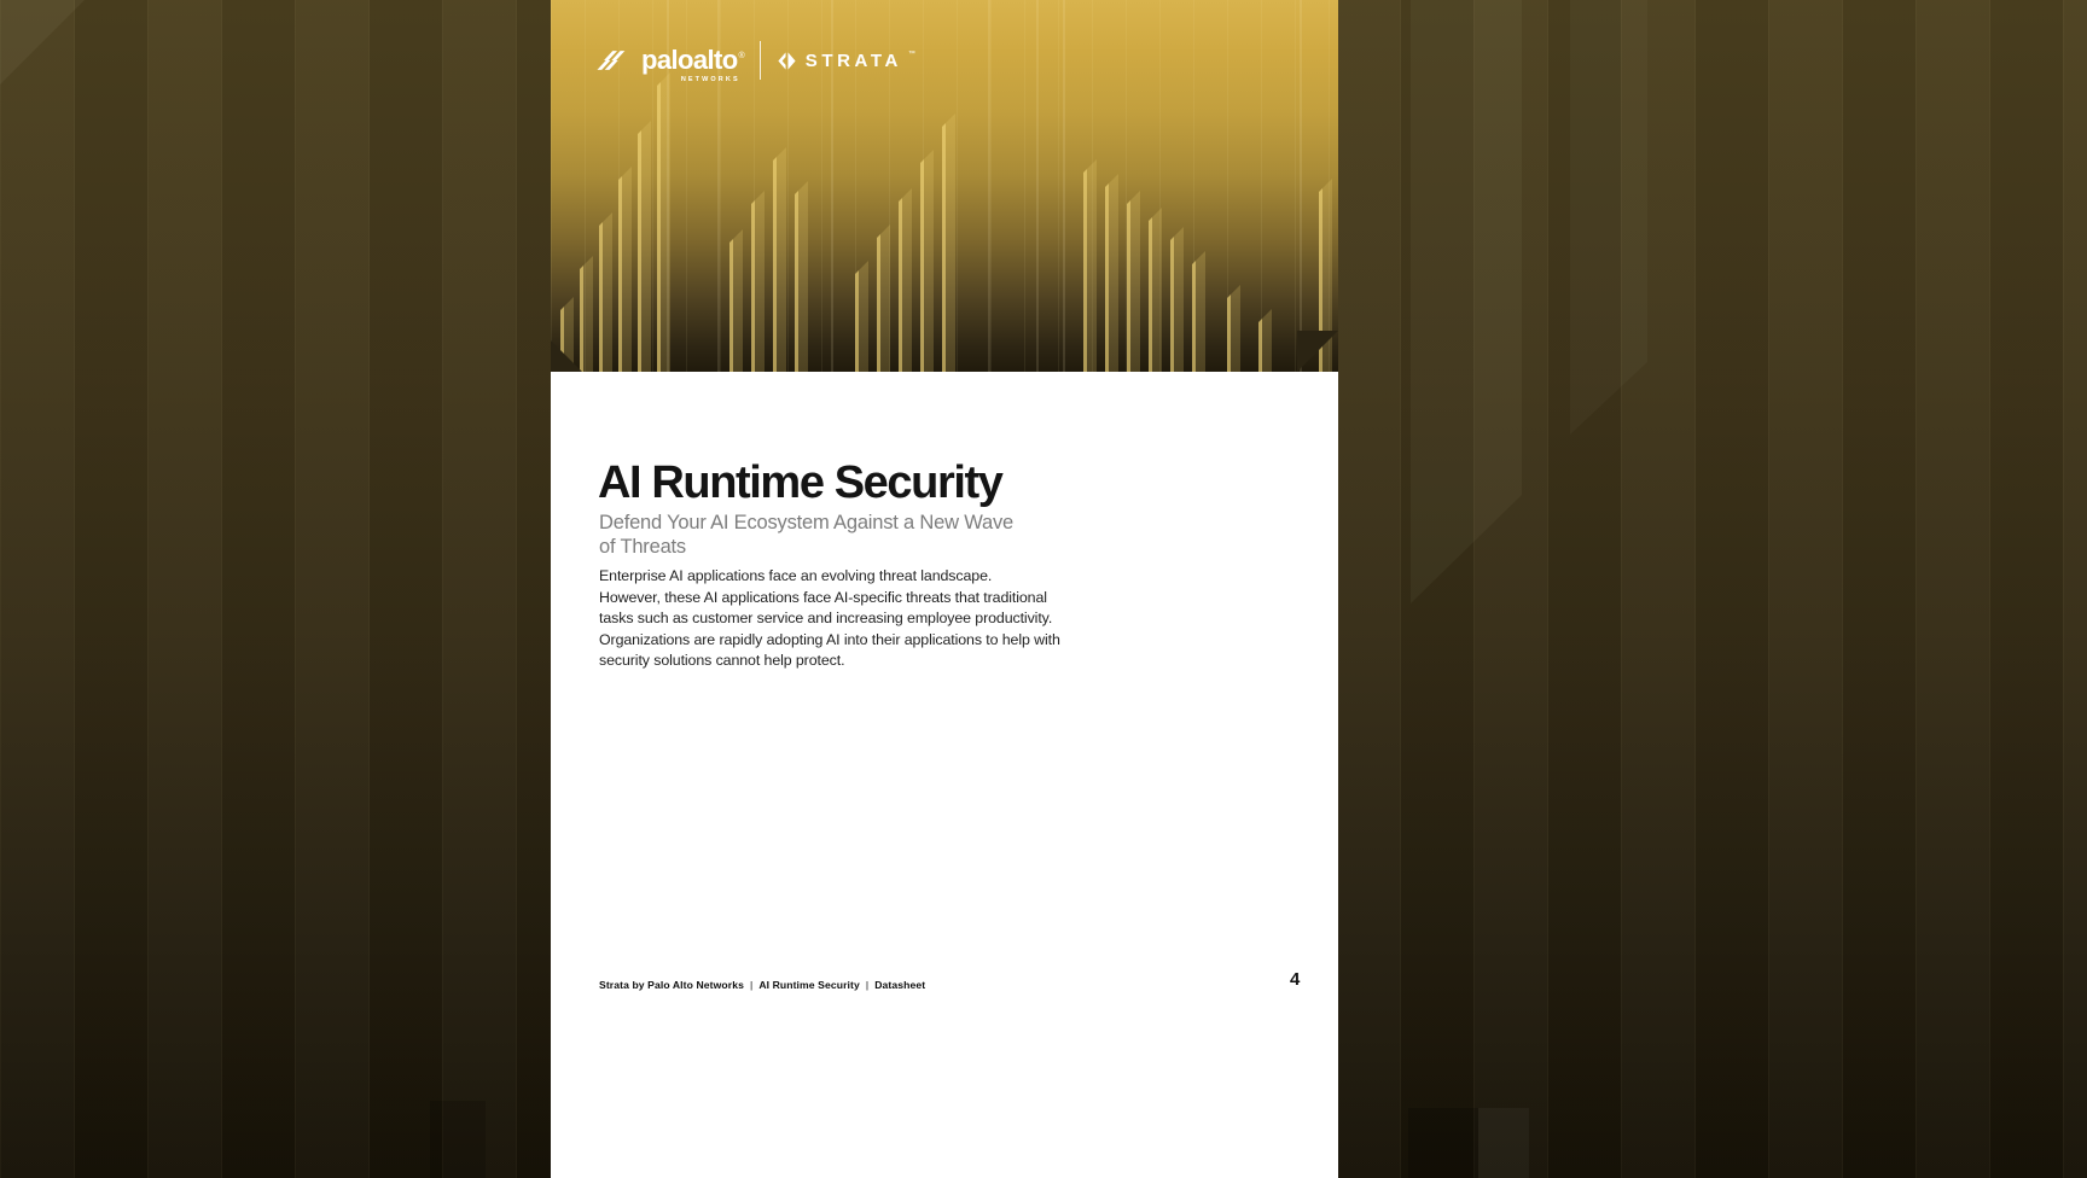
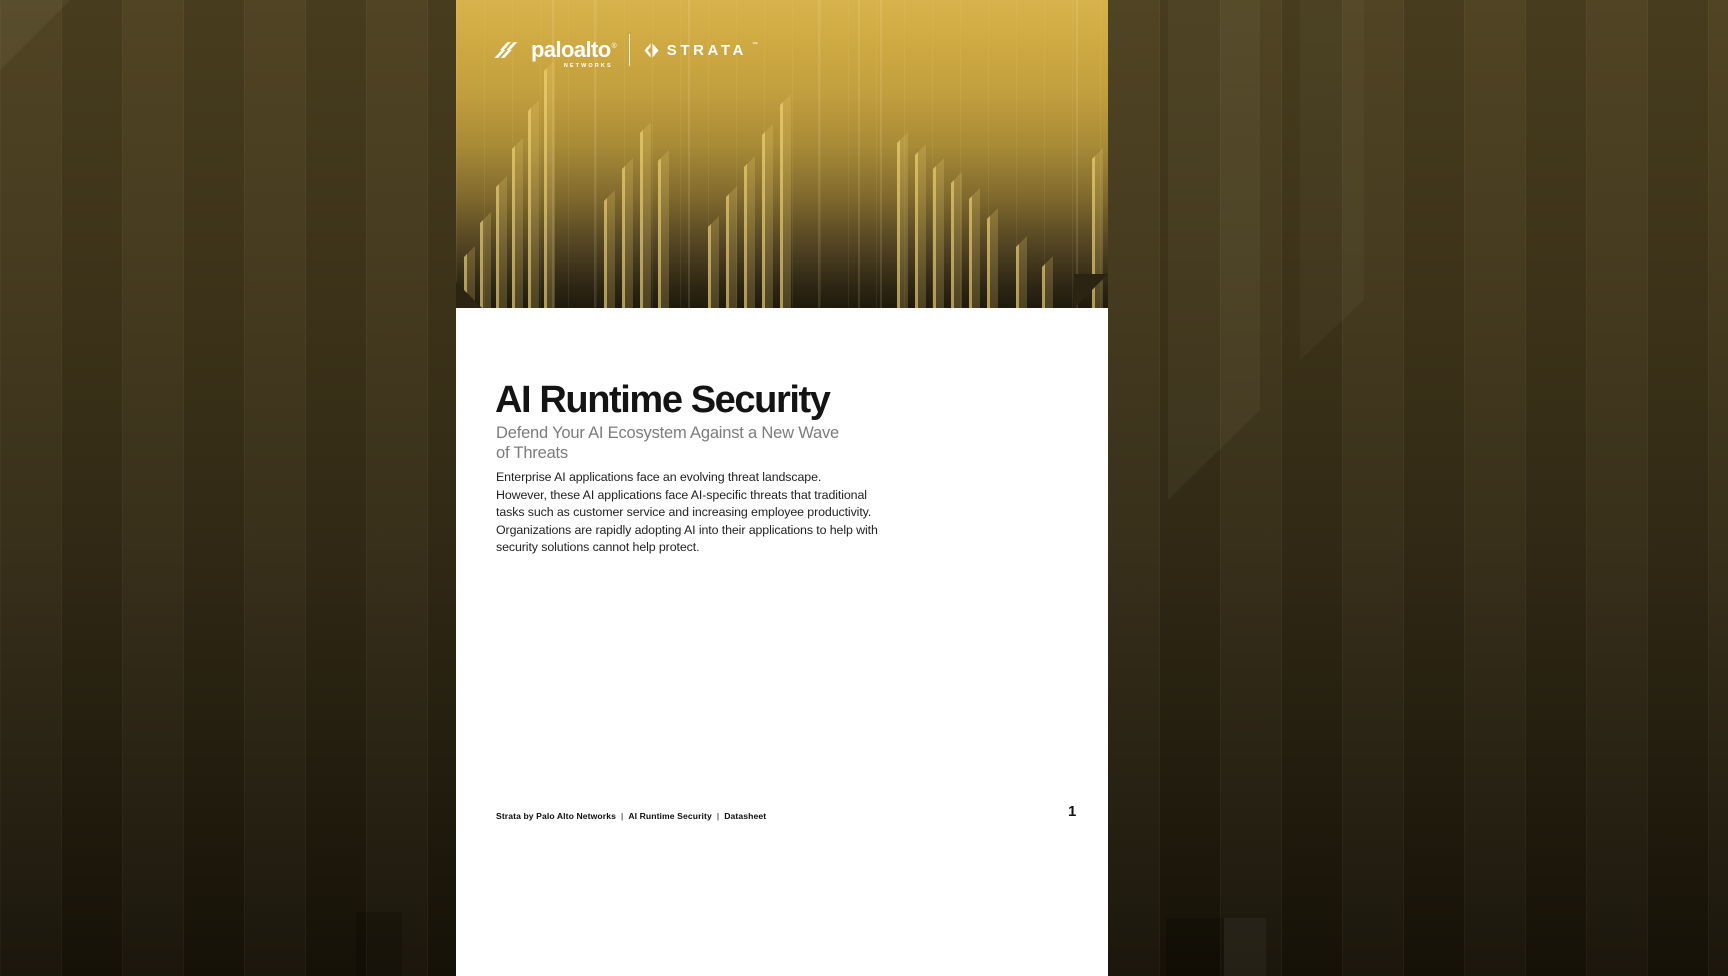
  paloalto
  STRATA
  AI Runtime Security
  Defend Your AI Ecosystem Against a New Wave
  of Threats
  Enterprise AI applications face an evolving threat landscape.
  However, these AI applications face AI-specific threats that traditional
  tasks such as customer service and increasing employee productivity.
  Organizations are rapidly adopting AI into their applications to help with
  security solutions cannot help protect.
  Strata by Palo Alto Networks | AI Runtime Security | Datasheet
- 4
+ 1
